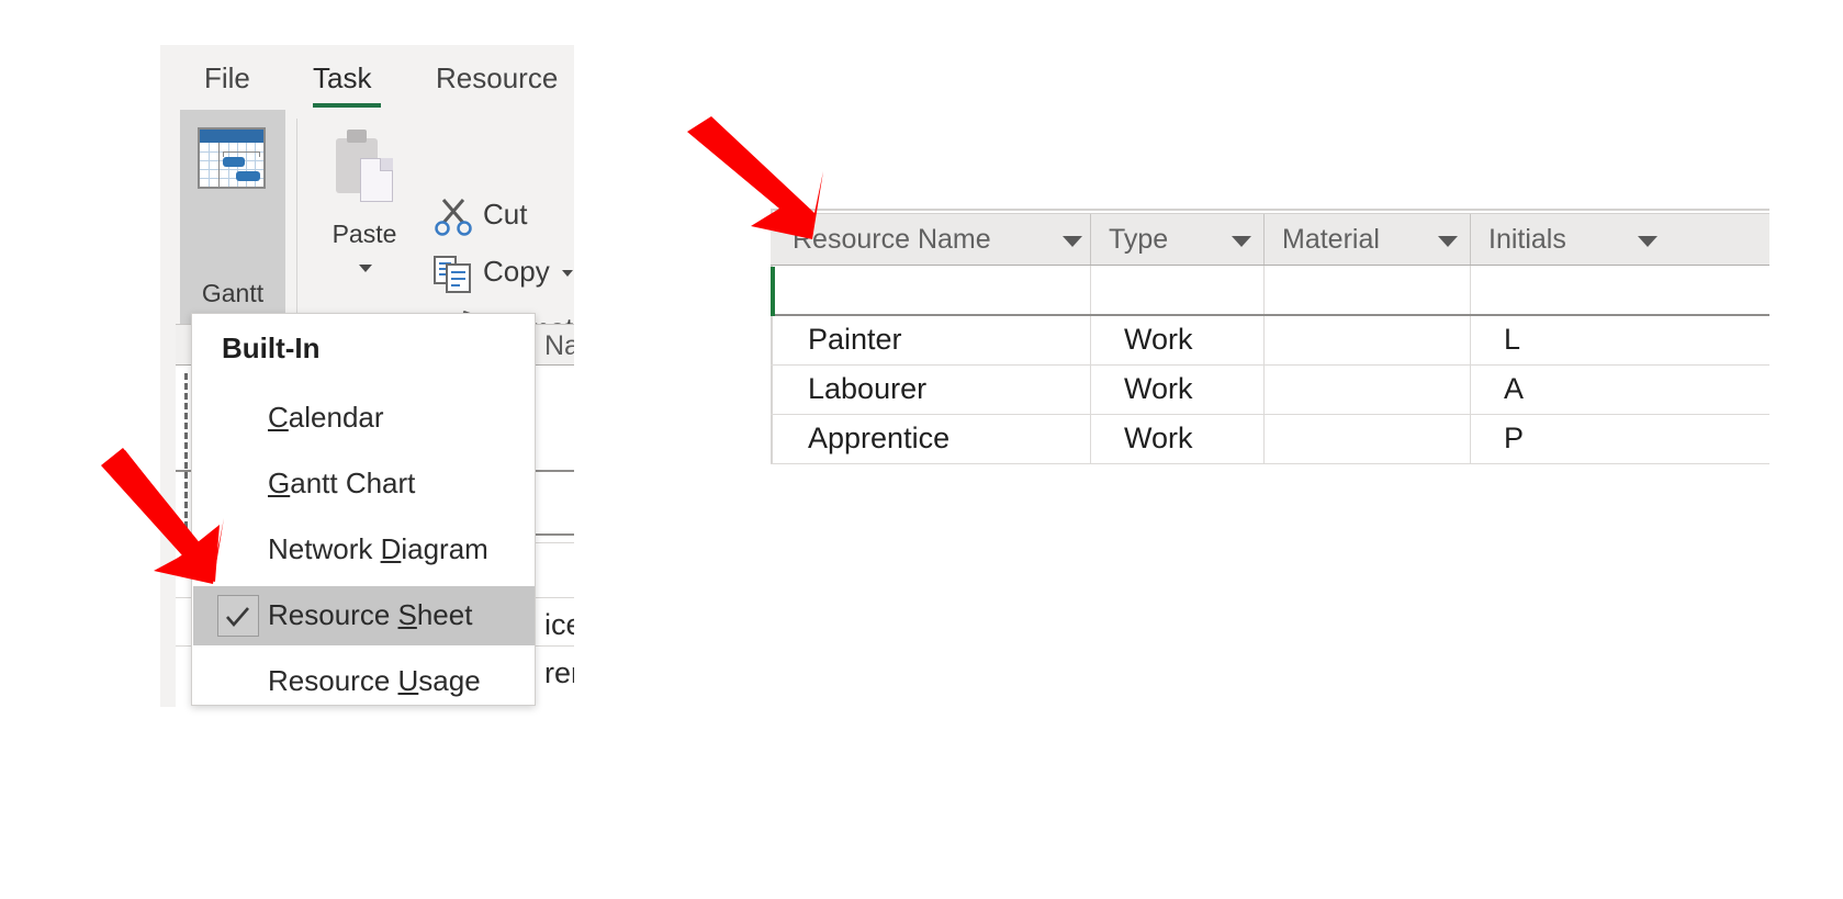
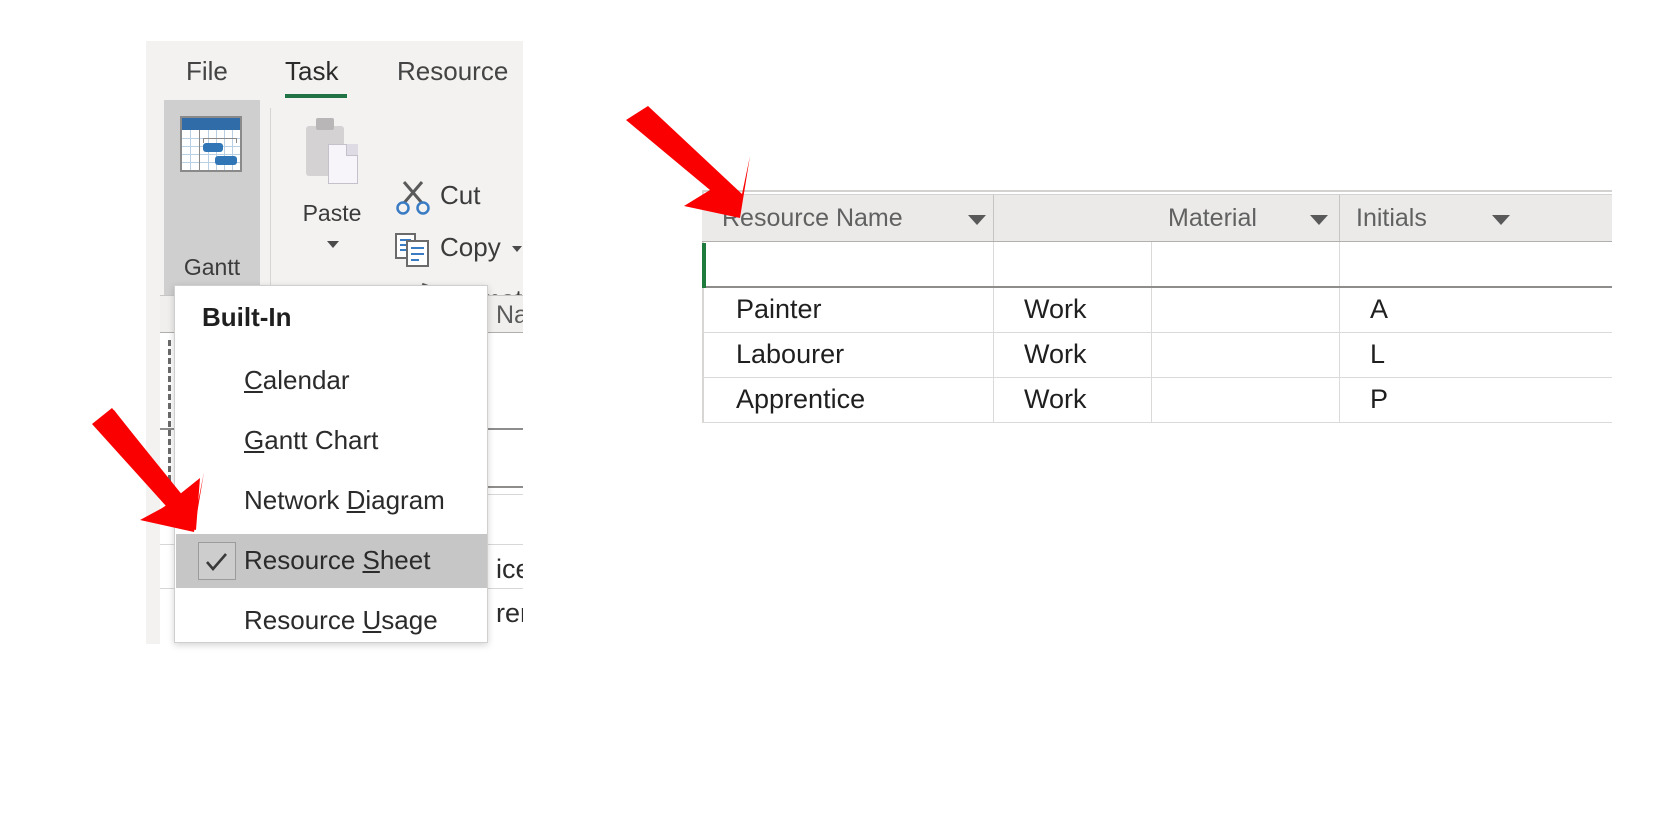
  File
  Task
  Resource
  Gantt
  Paste
  Cut
  Copy
  Na
  Built-In
  Calendar
  Gantt Chart
  Network Diagram
  Resource Sheet
  Resource Usage
  Resource Name
- Type
  Material
  Initials
  Painter
  Work
- L
+ A
  Labourer
  Work
- A
+ L
  Apprentice
  Work
  P
